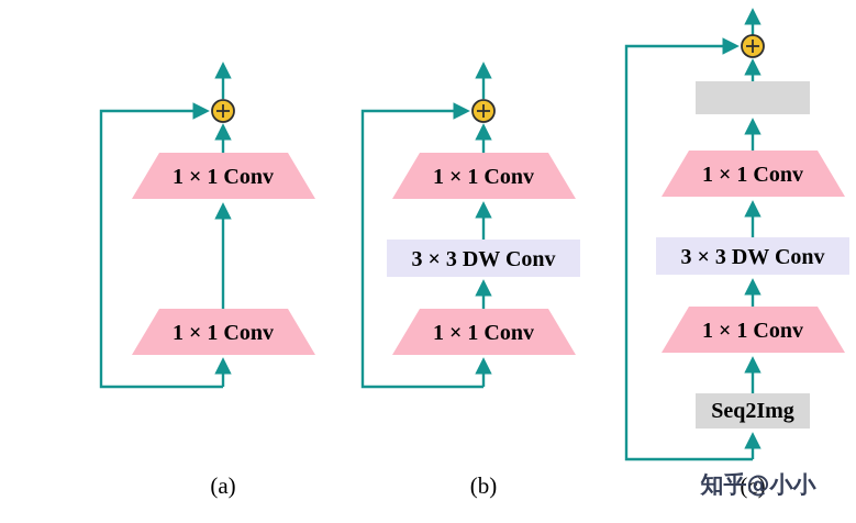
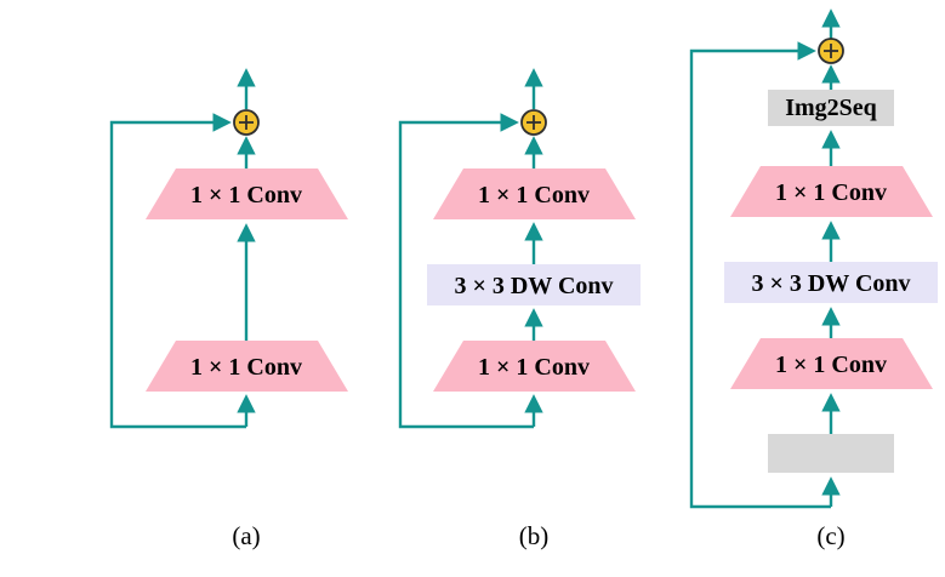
  1 × 1 Conv
  1 × 1 Conv
  (a)
  1 × 1 Conv
  3 × 3 DW Conv
  1 × 1 Conv
  (b)
+ Img2Seq
  1 × 1 Conv
  3 × 3 DW Conv
  1 × 1 Conv
- Seq2Img
  (c)
- 知乎@小小
